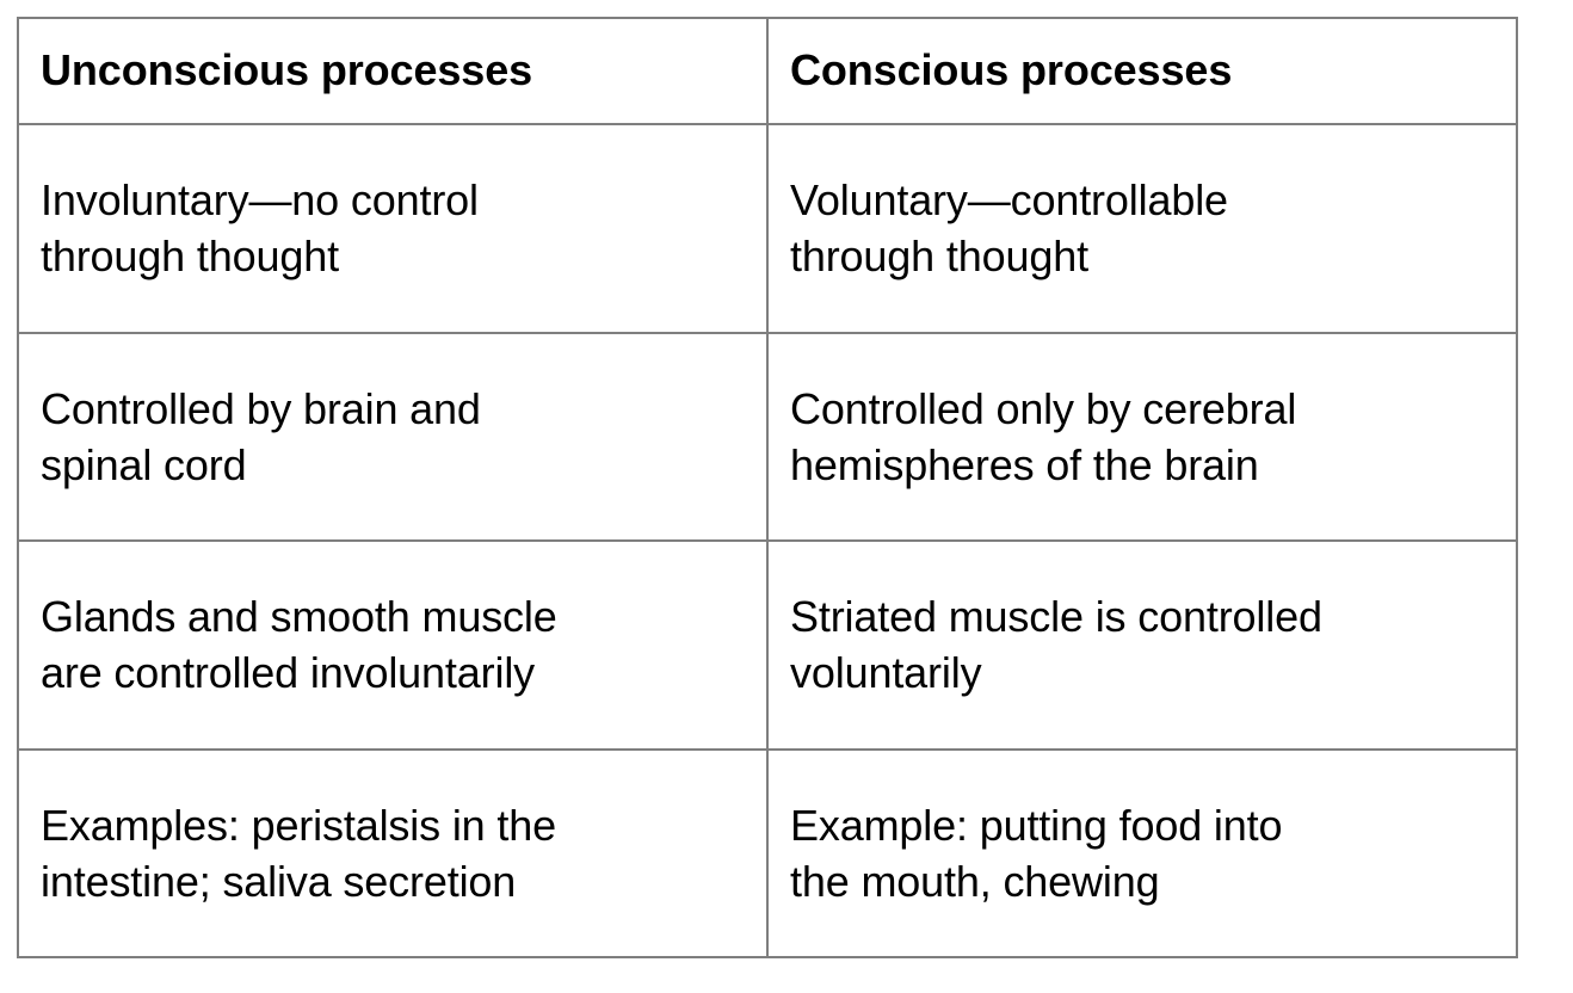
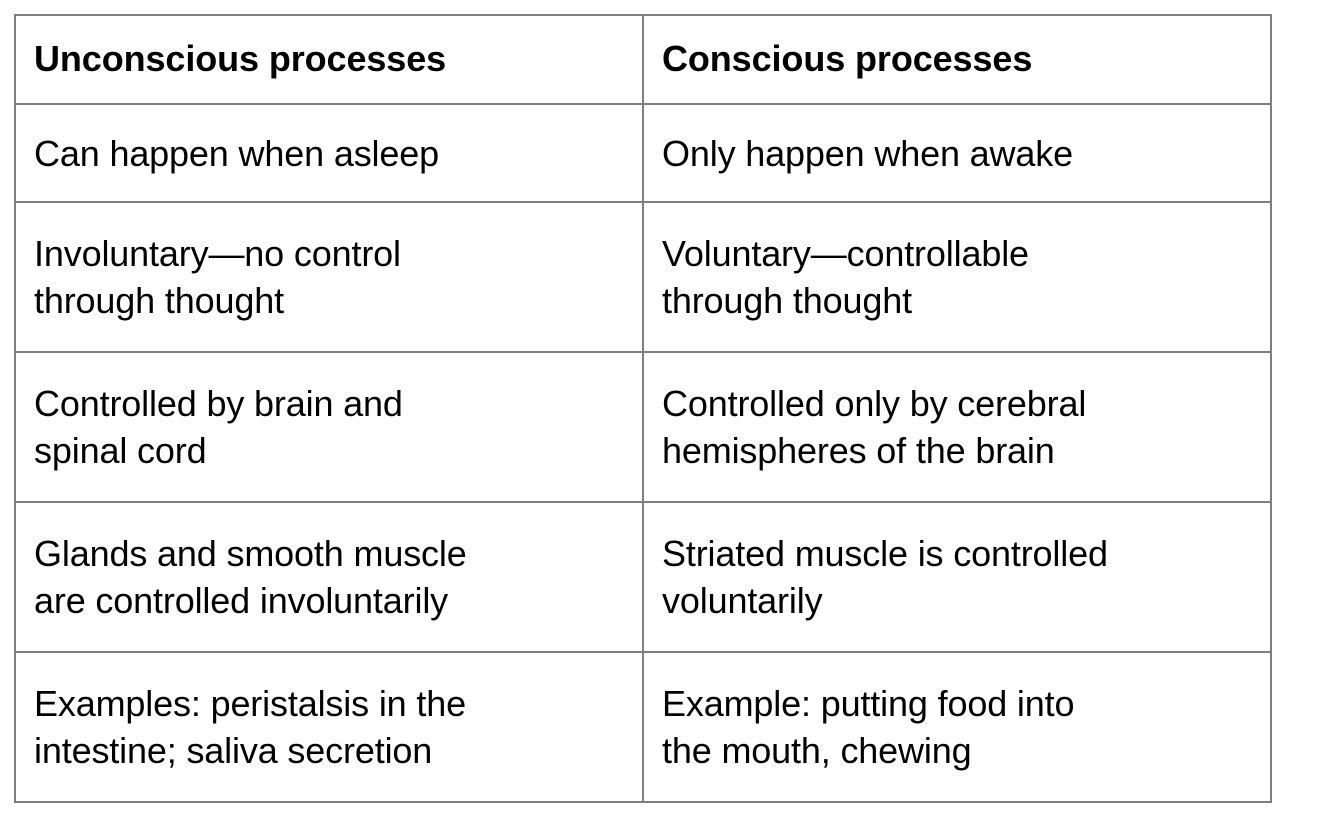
  Unconscious processes	Conscious processes
+ Can happen when asleep	Only happen when awake
  Involuntary—no control through thought	Voluntary—controllable through thought
  Controlled by brain and spinal cord	Controlled only by cerebral hemispheres of the brain
  Glands and smooth muscle are controlled involuntarily	Striated muscle is controlled voluntarily
  Examples: peristalsis in the intestine; saliva secretion	Example: putting food into the mouth, chewing
